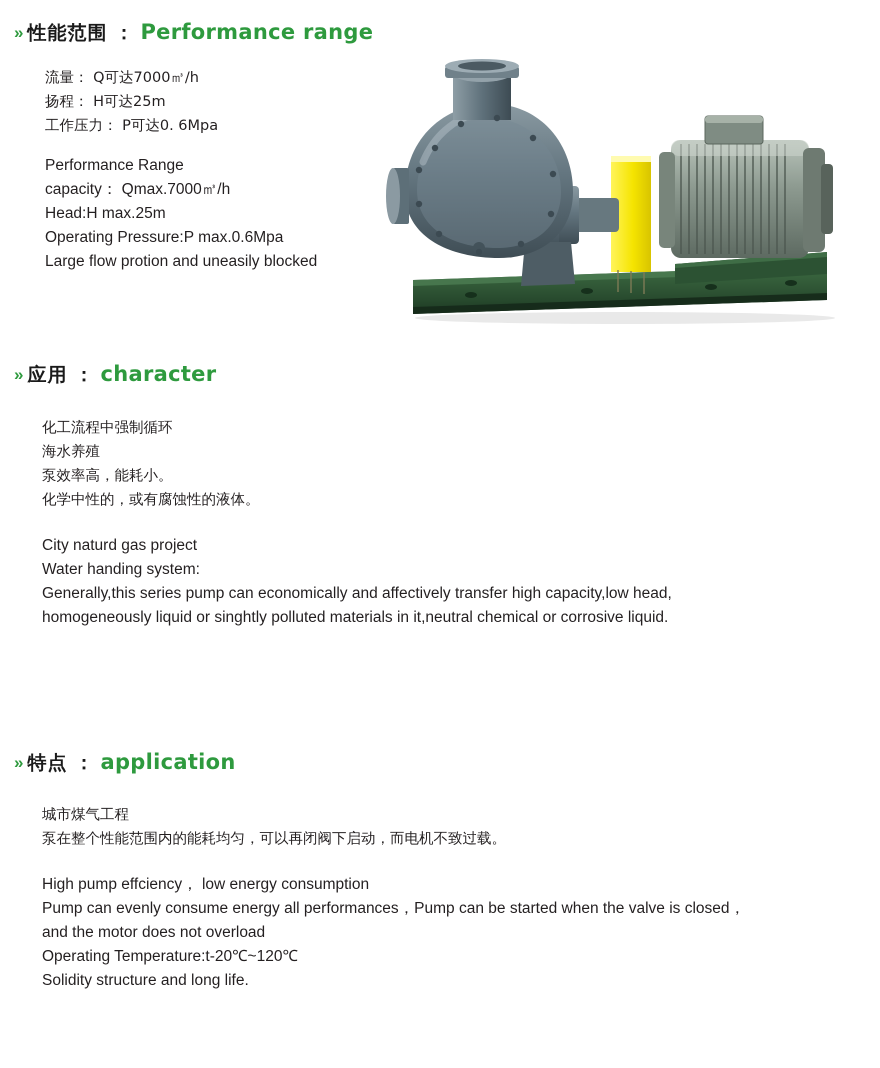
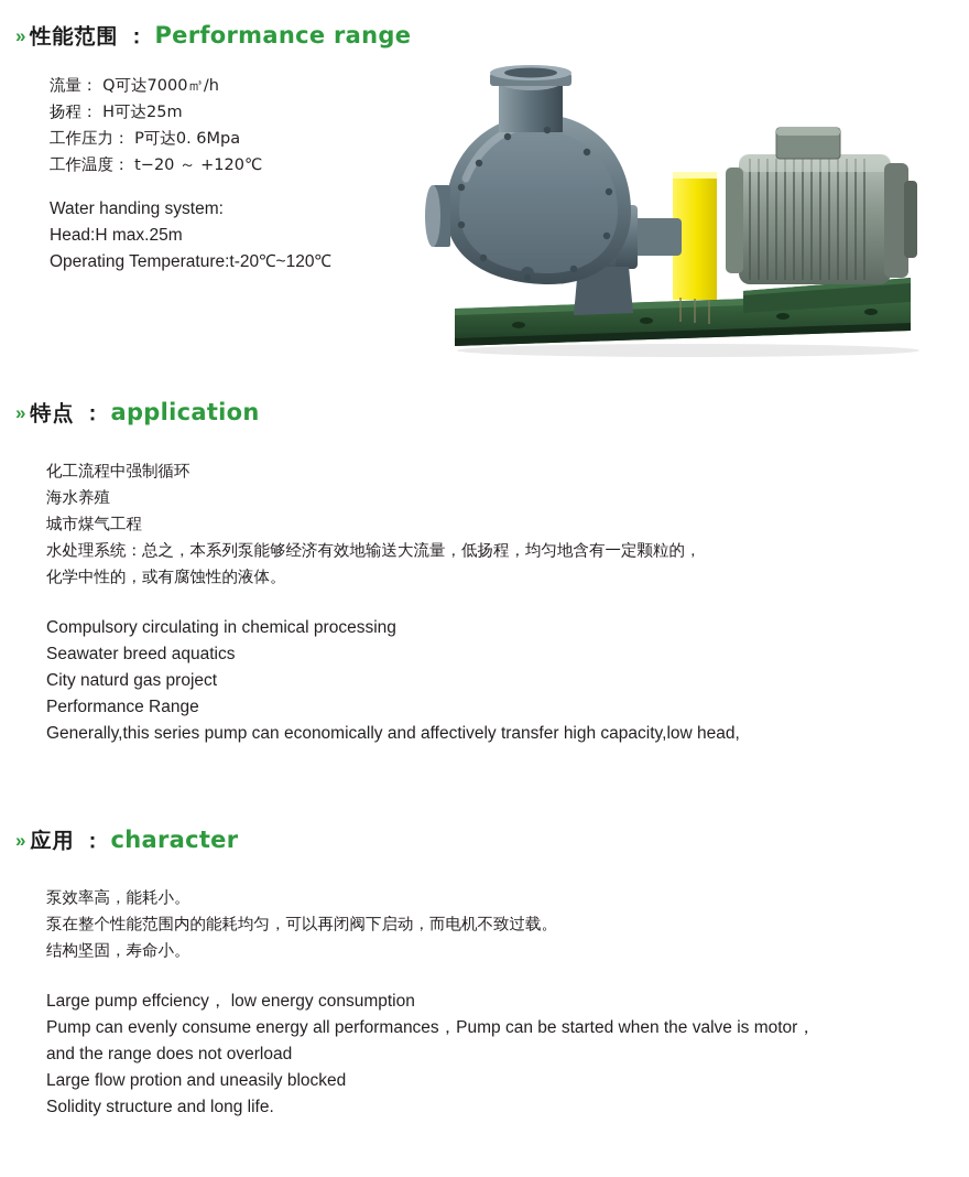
  »
  性能范围
  ：
  Performance range
  流量： Q可达7000㎥/h
  扬程： H可达25m
  工作压力： P可达0. 6Mpa
+ 工作温度： t−20 ～ +120℃
- Performance Range
+ Water handing system:
- capacity： Qmax.7000㎥/h
  Head:H max.25m
- Operating Pressure:P max.0.6Mpa
- Large flow protion and uneasily blocked
+ Operating Temperature:t-20℃~120℃
  »
- 应用
+ 特点
  ：
- character
+ application
  化工流程中强制循环
  海水养殖
- 泵效率高，能耗小。
+ 城市煤气工程
+ 水处理系统：总之，本系列泵能够经济有效地输送大流量，低扬程，均匀地含有一定颗粒的，
  化学中性的，或有腐蚀性的液体。
+ Compulsory circulating in chemical processing
+ Seawater breed aquatics
  City naturd gas project
- Water handing system:
+ Performance Range
  Generally,this series pump can economically and affectively transfer high capacity,low head,
- homogeneously liquid or singhtly polluted materials in it,neutral chemical or corrosive liquid.
  »
- 特点
+ 应用
  ：
- application
+ character
- 城市煤气工程
+ 泵效率高，能耗小。
  泵在整个性能范围内的能耗均匀，可以再闭阀下启动，而电机不致过载。
+ 结构坚固，寿命小。
- High pump effciency， low energy consumption
+ Large pump effciency， low energy consumption
- Pump can evenly consume energy all performances，Pump can be started when the valve is closed，
+ Pump can evenly consume energy all performances，Pump can be started when the valve is motor，
- and the motor does not overload
+ and the range does not overload
- Operating Temperature:t-20℃~120℃
+ Large flow protion and uneasily blocked
  Solidity structure and long life.
